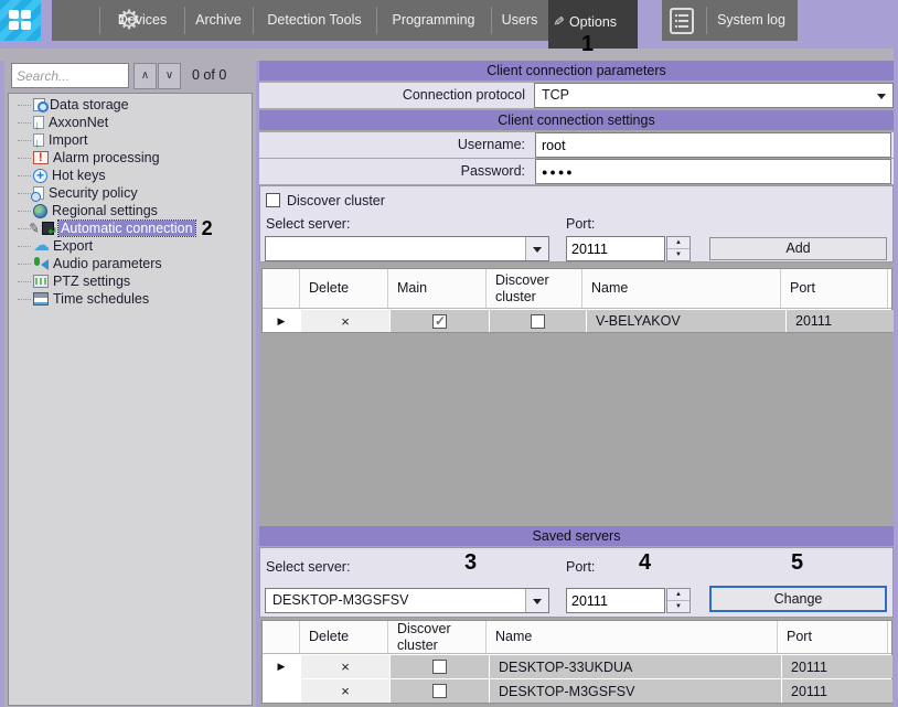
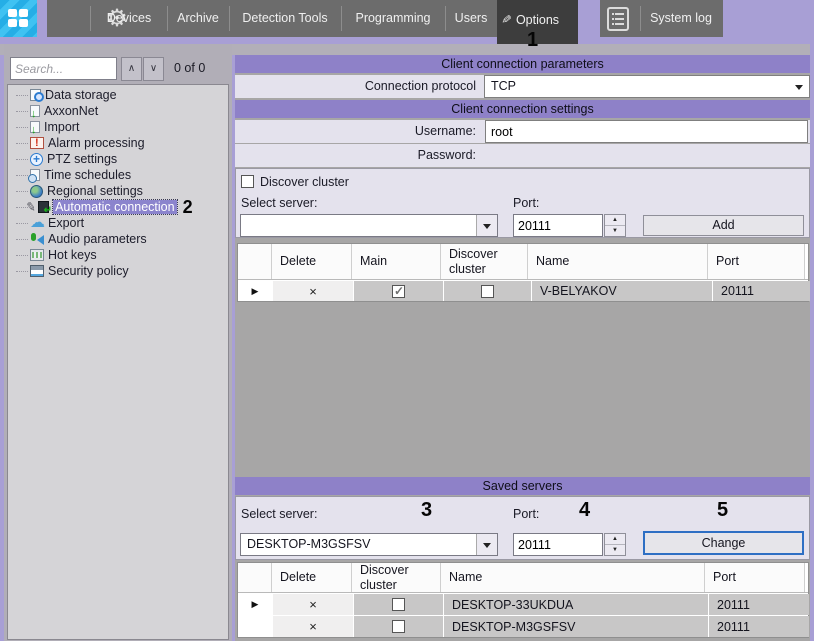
  ⚙
  Devices
  Archive
  Detection Tools
  Programming
  Users
  Options
  System log
  1
  Search...
  ∧
  ∨
  0 of 0
  Data storage
  AxxonNet
  Import
  Alarm processing
- Hot keys
+ PTZ settings
- Security policy
+ Time schedules
  Regional settings
  Automatic connection
  2
  Export
  Audio parameters
- PTZ settings
+ Hot keys
- Time schedules
+ Security policy
  Client connection parameters
  Connection protocol
  TCP
  Client connection settings
  Username:
  root
  Password:
- ●●●●
  Discover cluster
  Select server:
  Port:
  20111
  Add
  Delete
  Main
  Discover cluster
  Name
  Port
  ▶
  ×
  V-BELYAKOV
  20111
  Saved servers
  Select server:
  3
  Port:
  4
  5
  DESKTOP-M3GSFSV
  20111
  Change
  Delete
  Discover cluster
  Name
  Port
  ▶
  ×
  DESKTOP-33UKDUA
  20111
  ×
  DESKTOP-M3GSFSV
  20111
